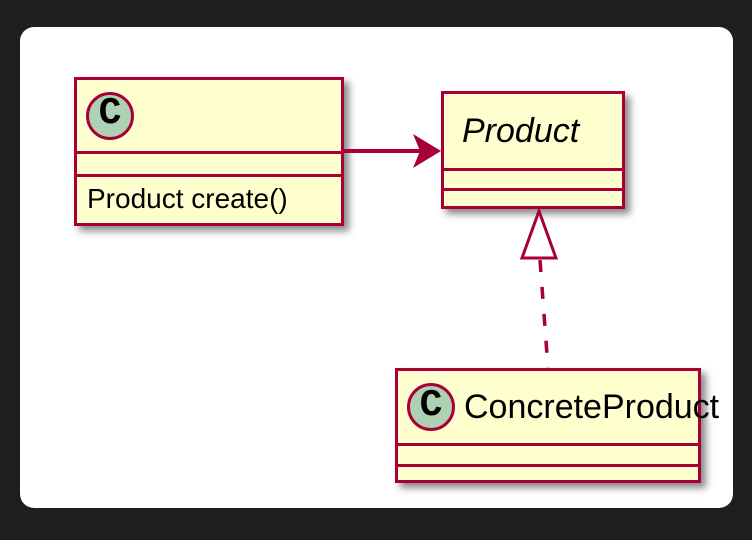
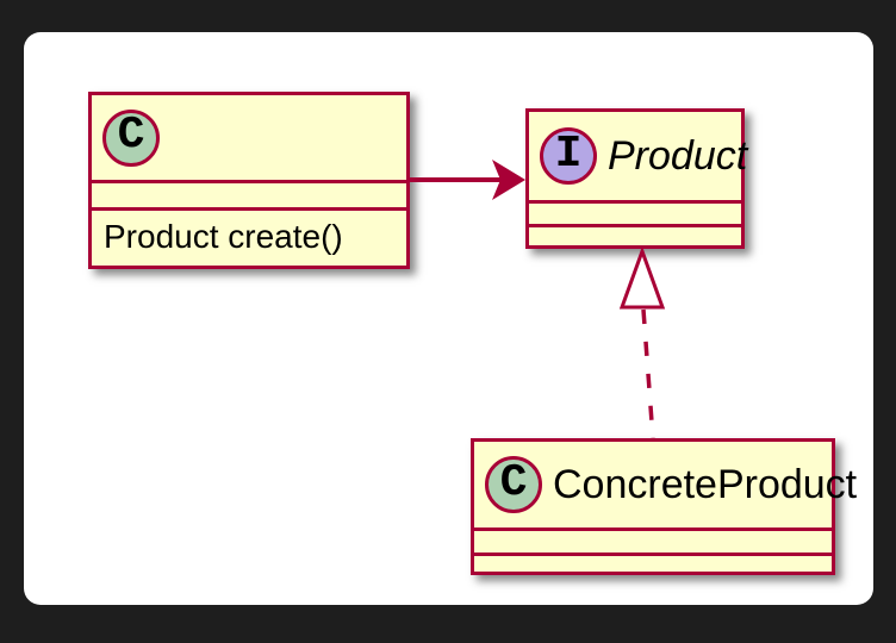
  C
  Product create()
+ I
  Product
  C
  ConcreteProduct
